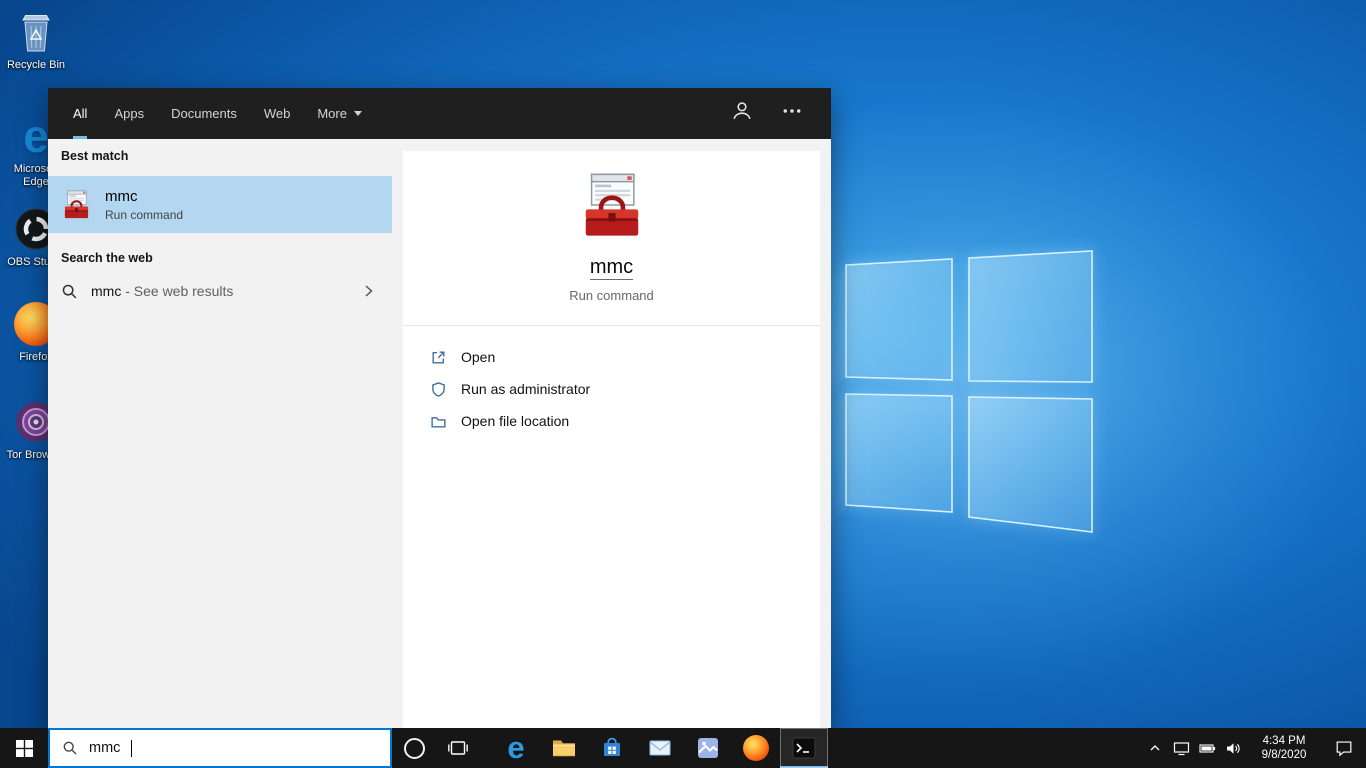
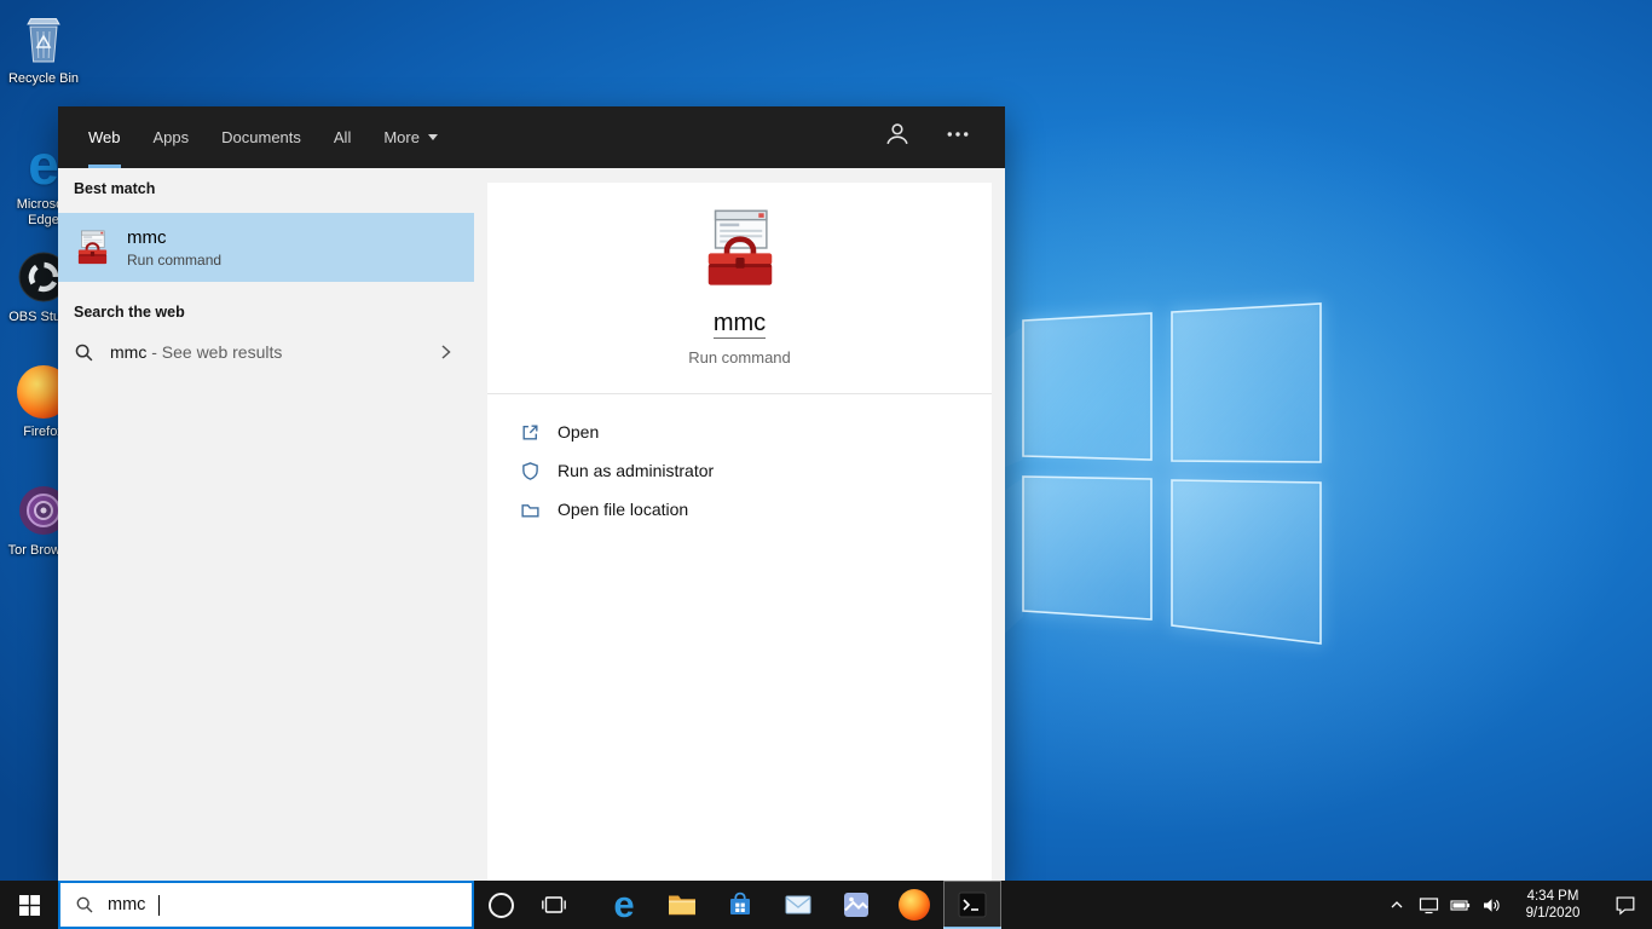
  Recycle Bin
  e
  Micros Edge
  Firefo
  Tor Brow
- All
+ Web
  Apps
  Documents
- Web
+ All
  More
  Best match
  mmc
  Run command
  Search the web
  mmc - See web results
  mmc
  Run command
  Open
  Run as administrator
  Open file location
  mmc
  e
  4:34 PM
- 9/8/2020
+ 9/1/2020
